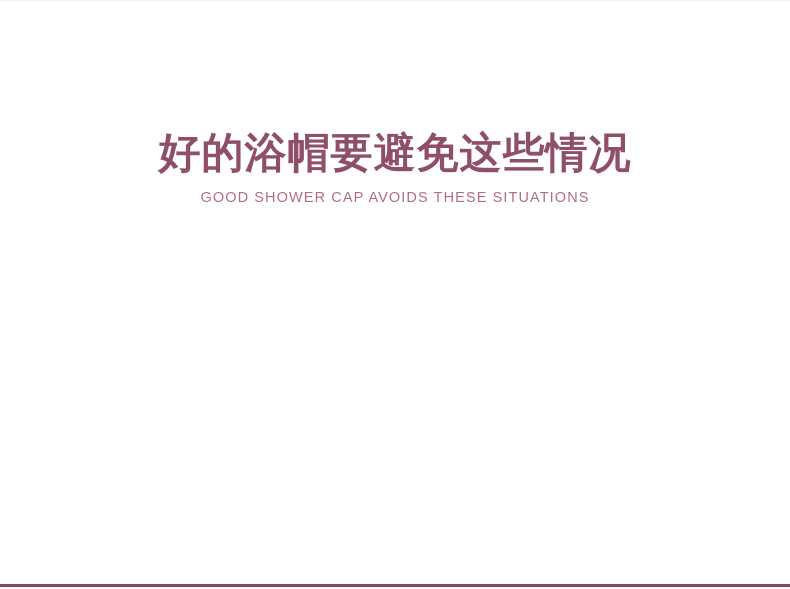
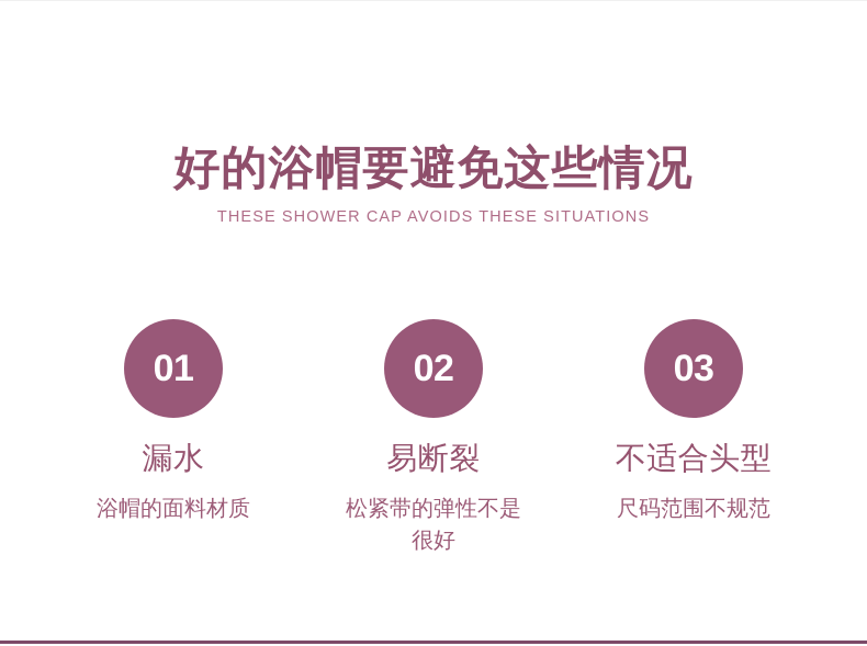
  好的浴帽要避免这些情况
- GOOD SHOWER CAP AVOIDS THESE SITUATIONS
+ THESE SHOWER CAP AVOIDS THESE SITUATIONS
+ 01
+ 漏水
+ 浴帽的面料材质
+ 02
+ 易断裂
+ 松紧带的弹性不是很好
+ 03
+ 不适合头型
+ 尺码范围不规范
